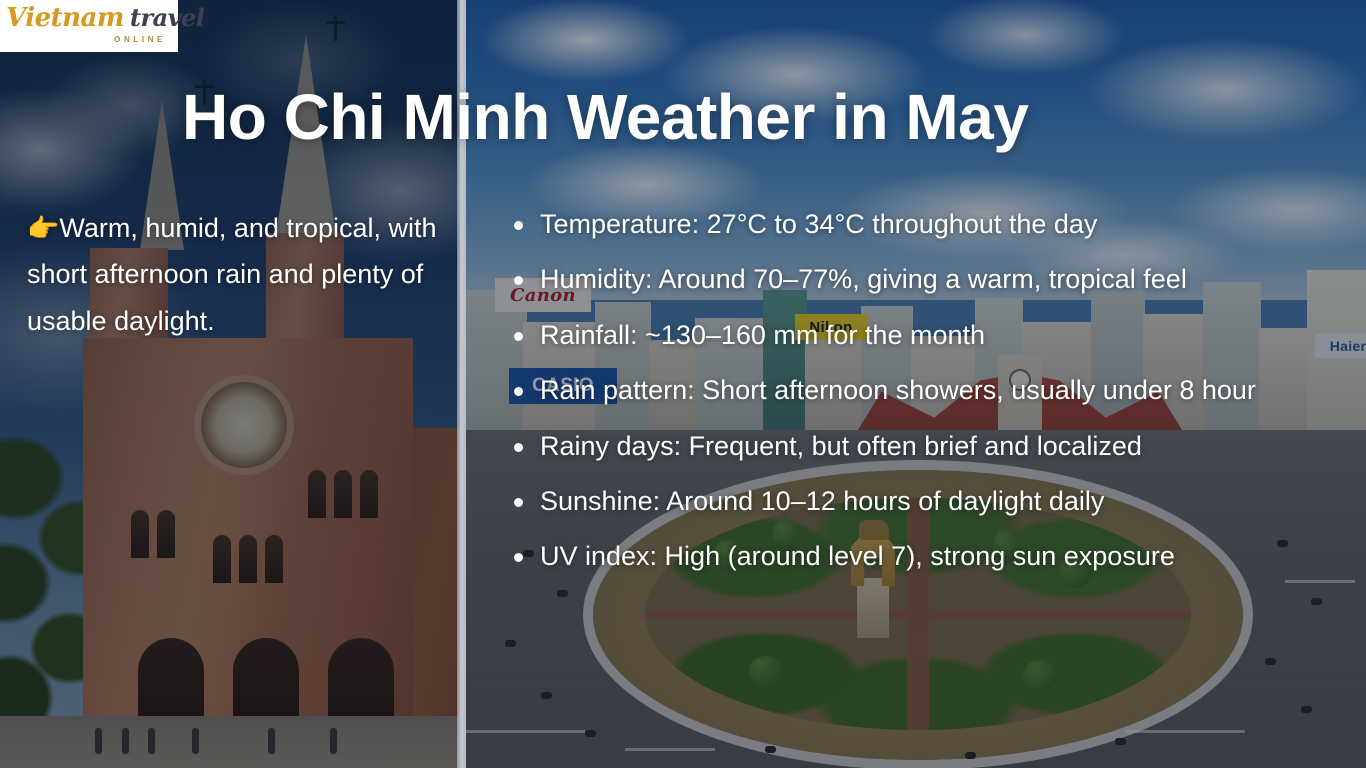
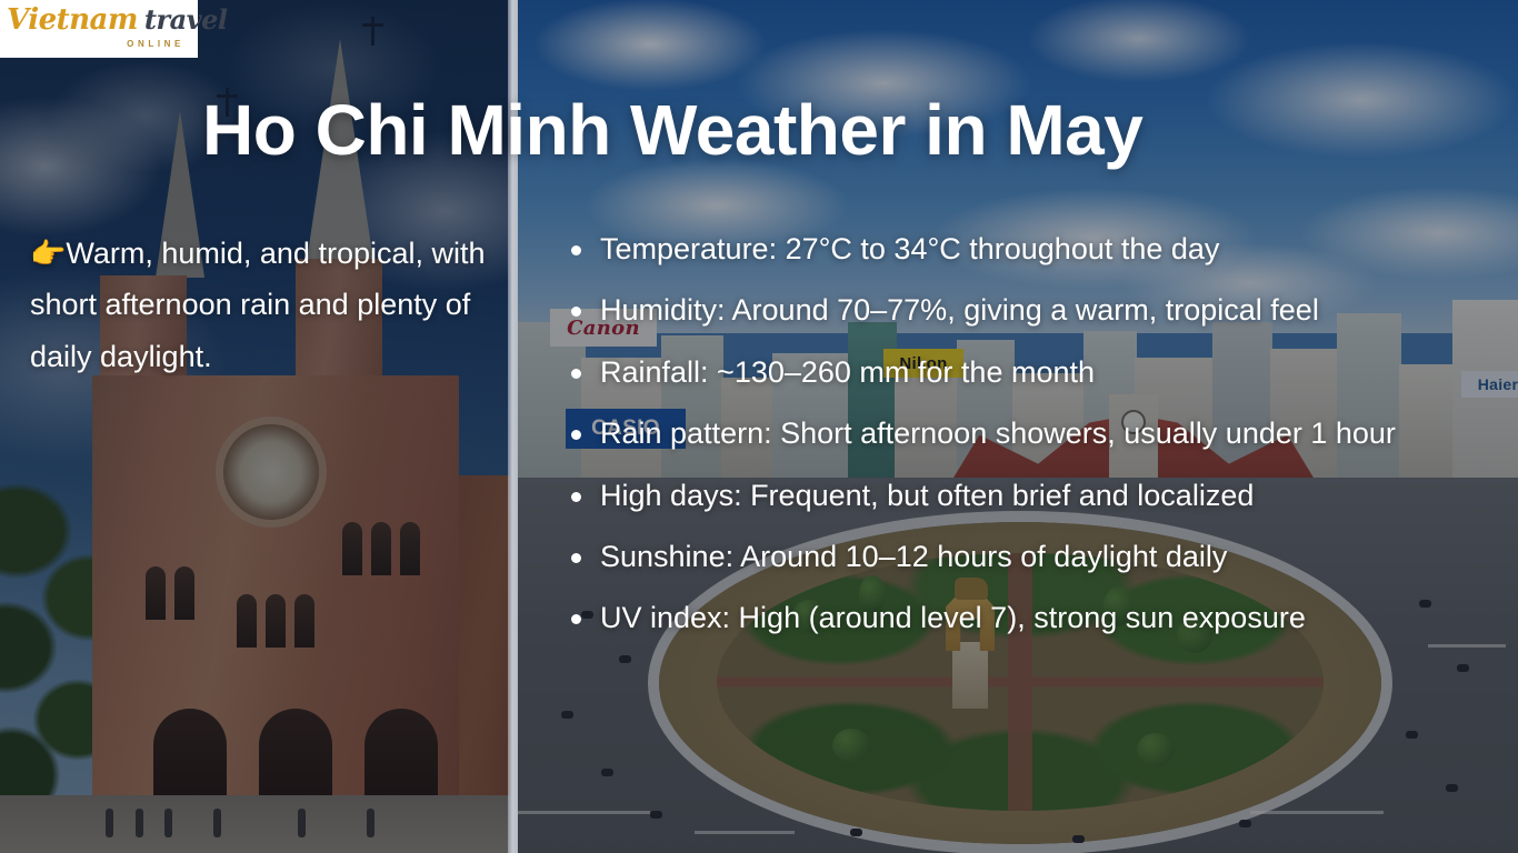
  Vietnam
  travel
  ONLINE
  Ho Chi Minh Weather in May
- 👉Warm, humid, and tropical, with short afternoon rain and plenty of usable daylight.
+ 👉Warm, humid, and tropical, with short afternoon rain and plenty of daily daylight.
  Temperature: 27°C to 34°C throughout the day
  Humidity: Around 70–77%, giving a warm, tropical feel
- Rainfall: ~130–160 mm for the month
+ Rainfall: ~130–260 mm for the month
- Rain pattern: Short afternoon showers, usually under 8 hour
+ Rain pattern: Short afternoon showers, usually under 1 hour
- Rainy days: Frequent, but often brief and localized
+ High days: Frequent, but often brief and localized
  Sunshine: Around 10–12 hours of daylight daily
  UV index: High (around level 7), strong sun exposure
